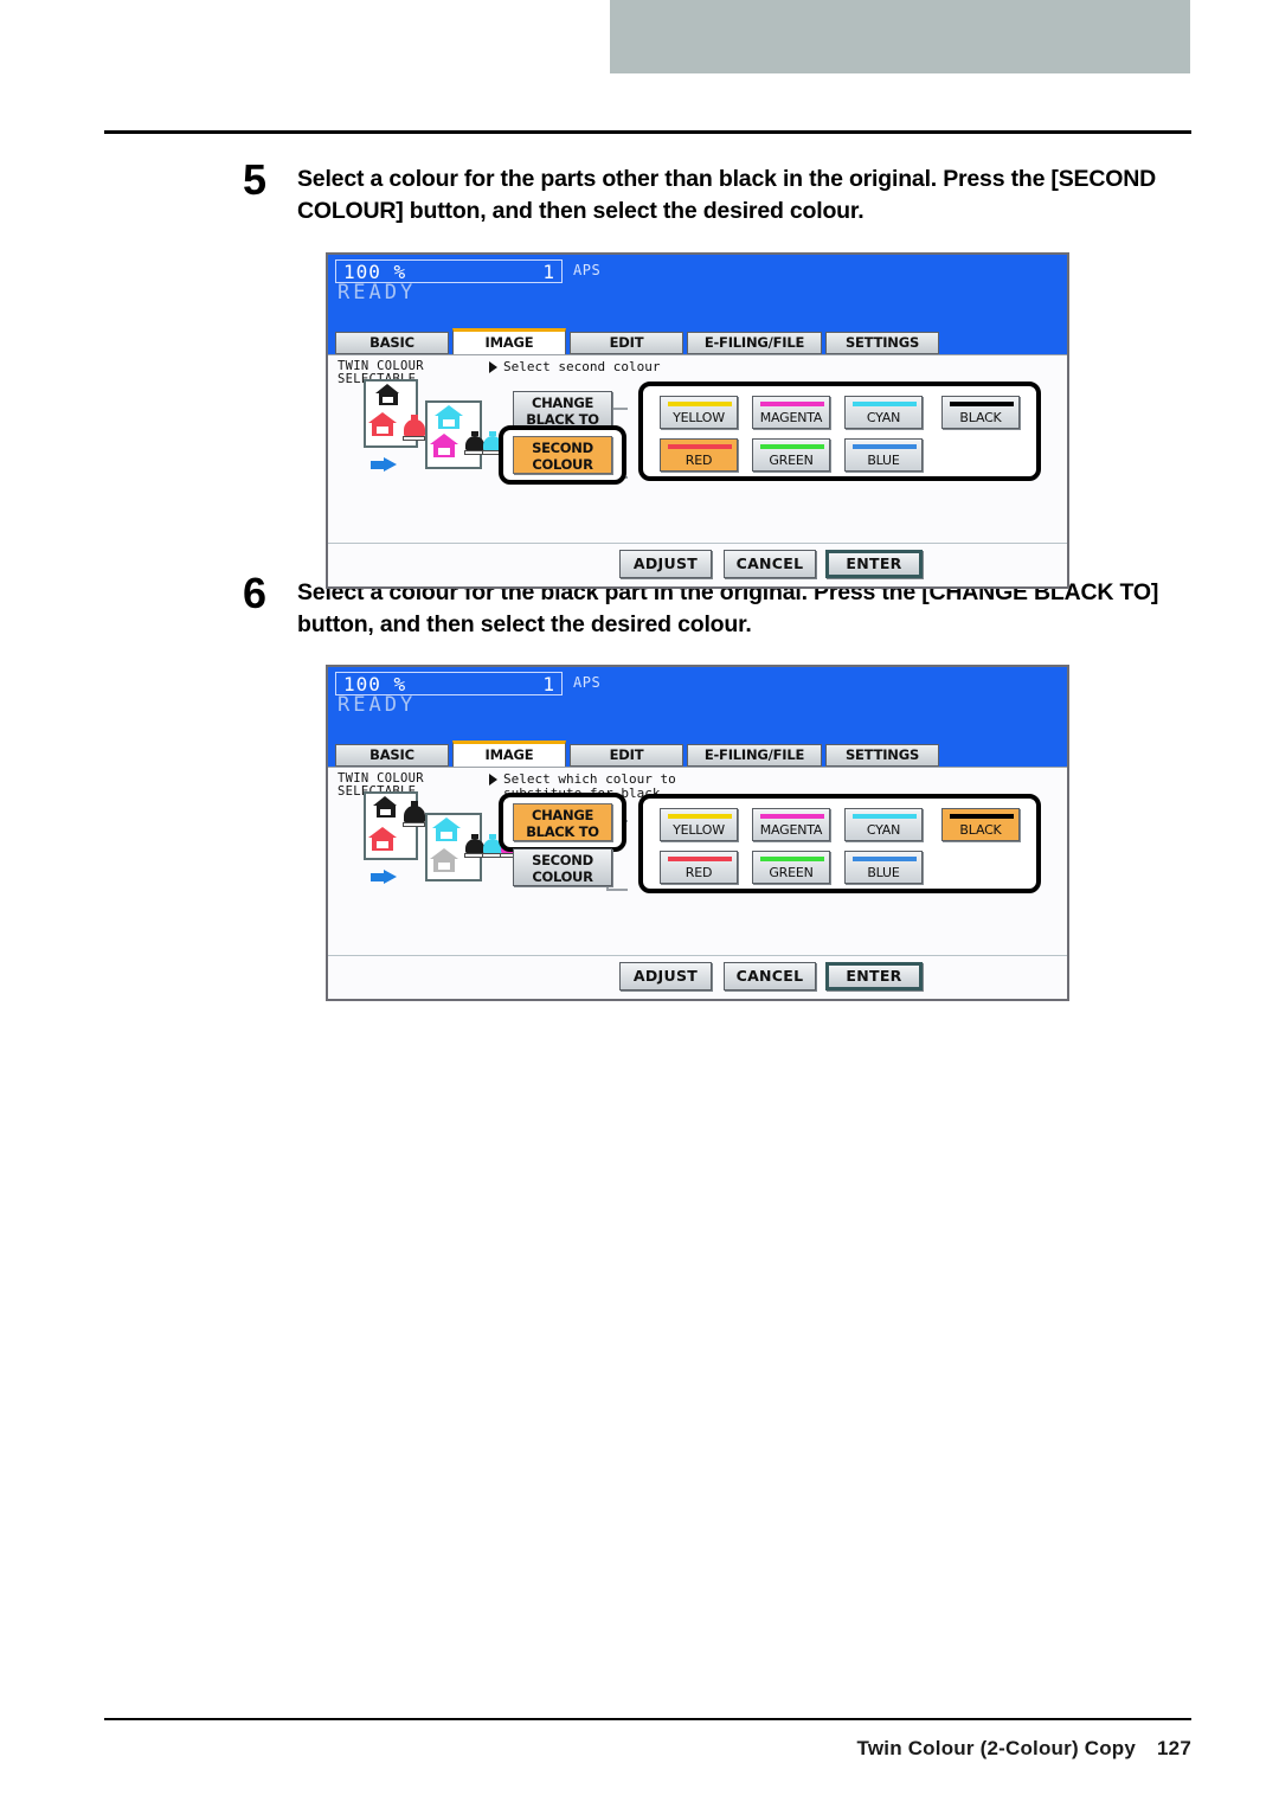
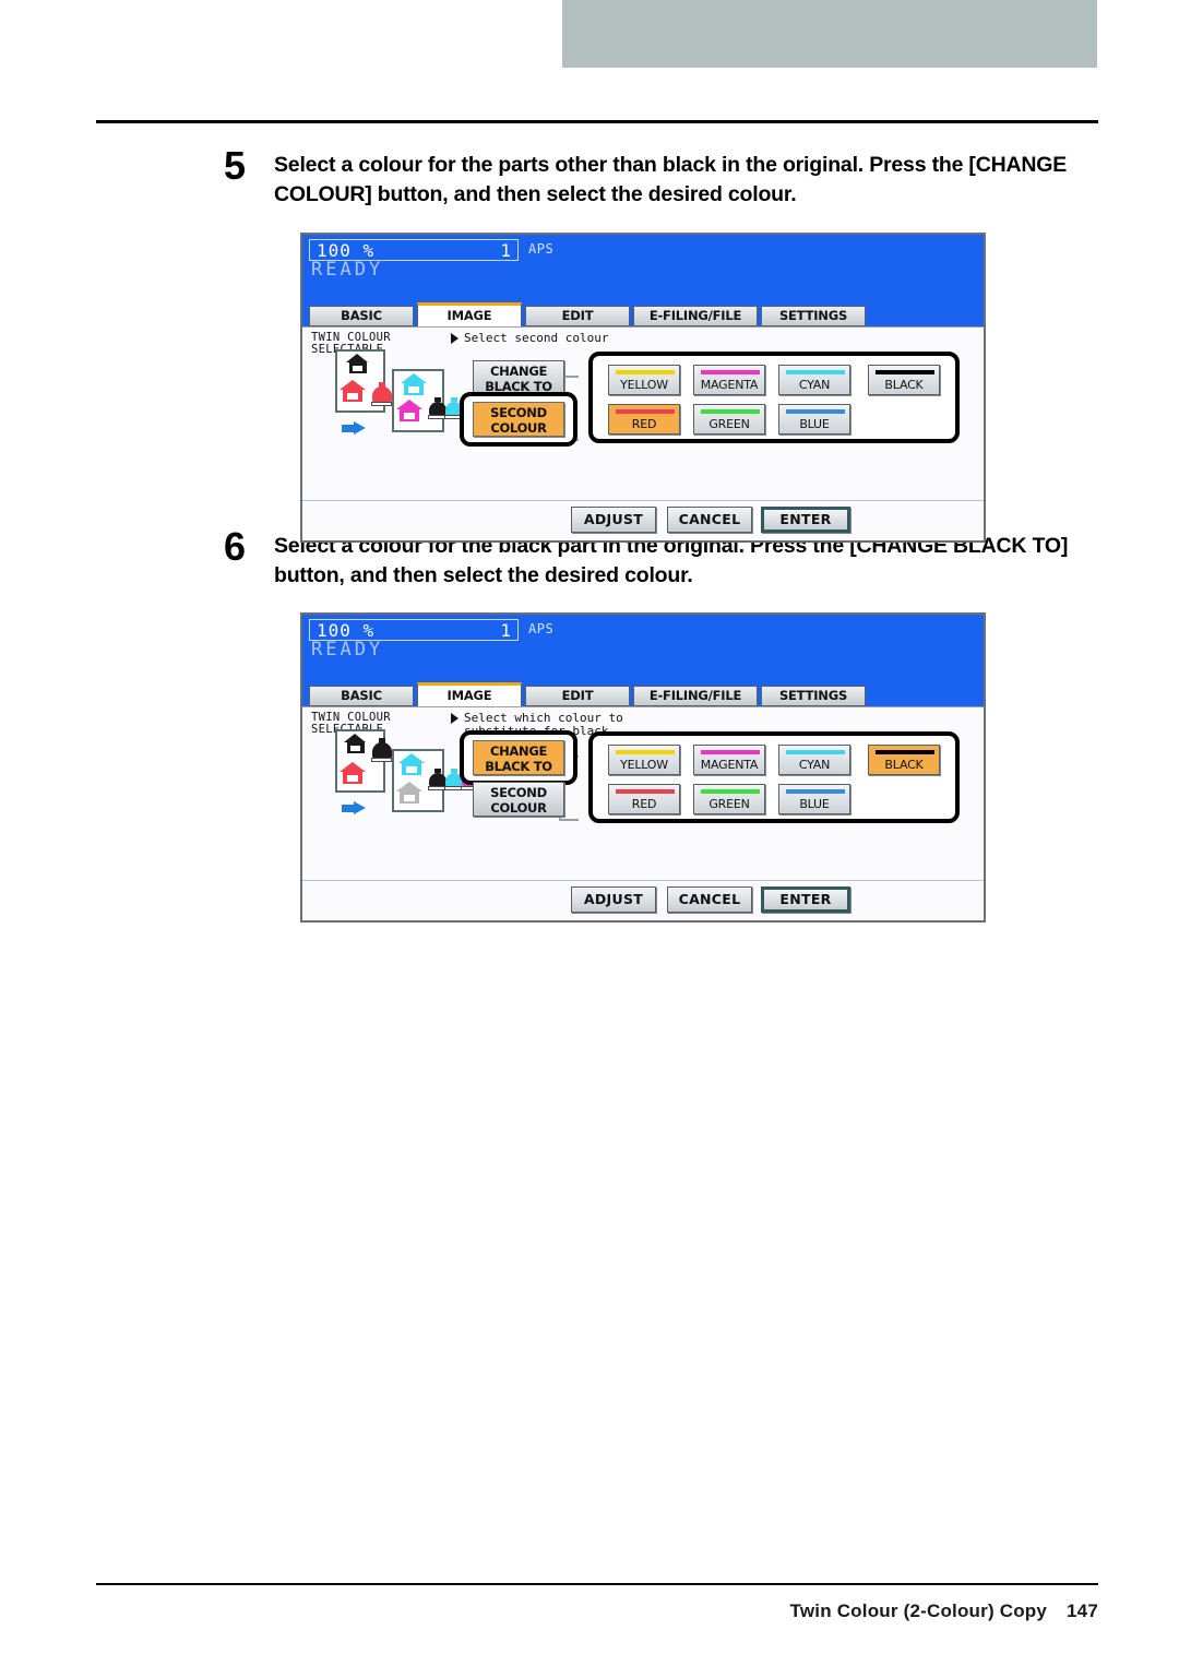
  5
- Select a colour for the parts other than black in the original. Press the [SECOND COLOUR] button, and then select the desired colour.
+ Select a colour for the parts other than black in the original. Press the [CHANGE COLOUR] button, and then select the desired colour.
  6
  Select a colour for the black part in the original. Press the [CHANGE BLACK TO] button, and then select the desired colour.
  100 %
  1
  APS
  READY
  BASIC
  IMAGE
  EDIT
  E-FILING/FILE
  SETTINGS
  TWIN COLOUR
  Select second colour
  CHANGE
  BLACK TO
  SECOND
  COLOUR
  YELLOW
  MAGENTA
  CYAN
  BLACK
  RED
  GREEN
  BLUE
  ADJUST
  CANCEL
  ENTER
  100 %
  1
  APS
  READY
  BASIC
  IMAGE
  EDIT
  E-FILING/FILE
  SETTINGS
  TWIN COLOUR
  Select which colour to
  CHANGE
  BLACK TO
  SECOND
  COLOUR
  YELLOW
  MAGENTA
  CYAN
  BLACK
  RED
  GREEN
  BLUE
  ADJUST
  CANCEL
  ENTER
- Twin Colour (2-Colour) Copy 127
+ Twin Colour (2-Colour) Copy 147
